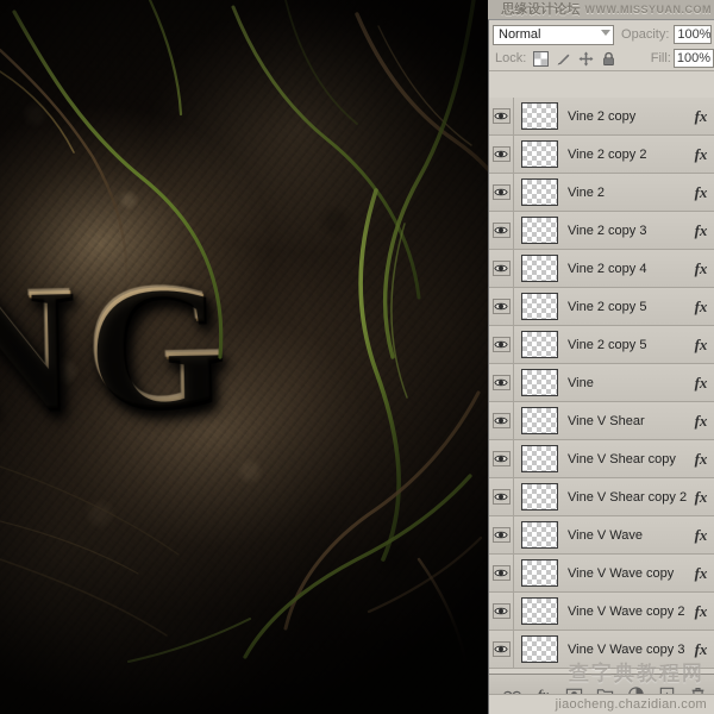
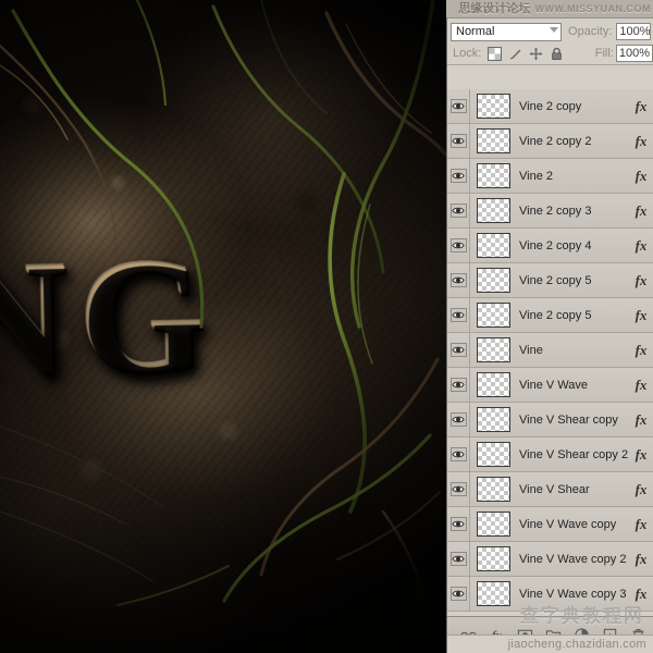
  思缘设计论坛
  WWW.MISSYUAN.COM
  Normal
  Opacity:
  100%
  Lock:
  Fill:
  100%
  Vine 2 copy
  fx
  Vine 2 copy 2
  fx
  Vine 2
  fx
  Vine 2 copy 3
  fx
  Vine 2 copy 4
  fx
  Vine 2 copy 5
  fx
  Vine 2 copy 5
  fx
  Vine
  fx
- Vine V Shear
+ Vine V Wave
  fx
  Vine V Shear copy
  fx
  Vine V Shear copy 2
  fx
- Vine V Wave
+ Vine V Shear
  fx
  Vine V Wave copy
  fx
  Vine V Wave copy 2
  fx
  Vine V Wave copy 3
  fx
  查字典教程网
  jiaocheng.chazidian.com
